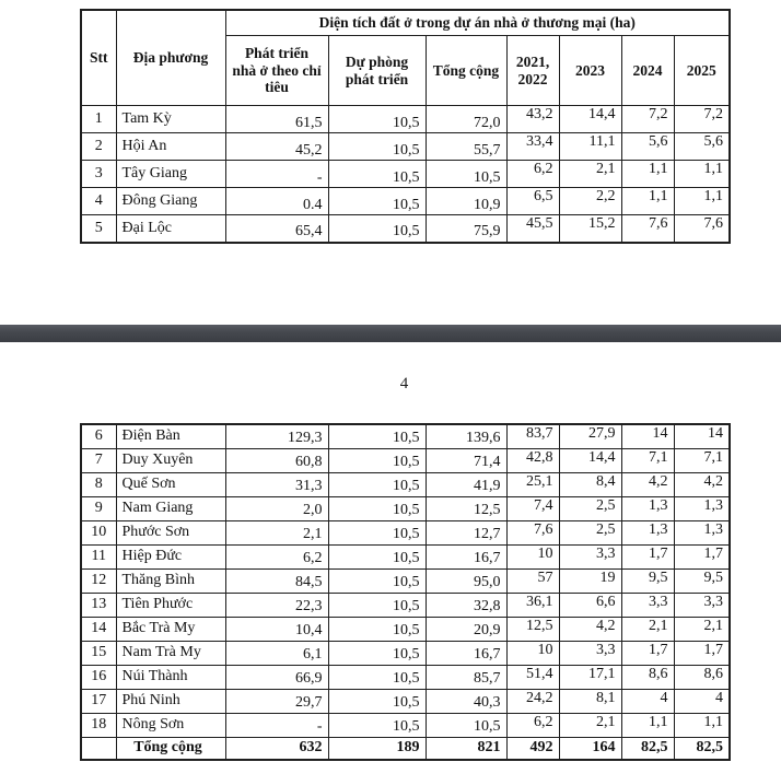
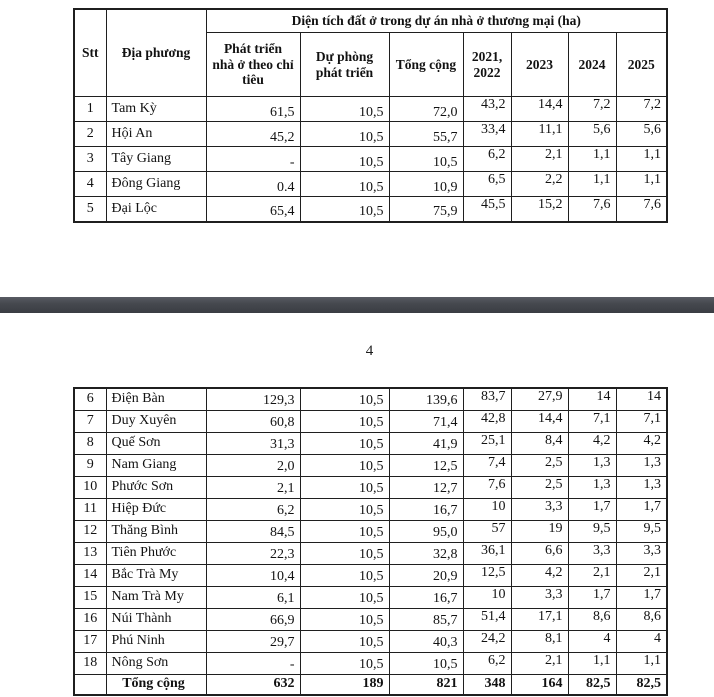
  Stt	Địa phương	Diện tích đất ở trong dự án nhà ở thương mại (ha)
  Phát triển nhà ở theo chỉ tiêu	Dự phòng phát triển	Tổng cộng	2021, 2022	2023	2024	2025
  1	Tam Kỳ	61,5	10,5	72,0	43,2	14,4	7,2	7,2
  2	Hội An	45,2	10,5	55,7	33,4	11,1	5,6	5,6
  3	Tây Giang	-	10,5	10,5	6,2	2,1	1,1	1,1
  4	Đông Giang	0.4	10,5	10,9	6,5	2,2	1,1	1,1
  5	Đại Lộc	65,4	10,5	75,9	45,5	15,2	7,6	7,6
  4
  6	Điện Bàn	129,3	10,5	139,6	83,7	27,9	14	14
  7	Duy Xuyên	60,8	10,5	71,4	42,8	14,4	7,1	7,1
  8	Quế Sơn	31,3	10,5	41,9	25,1	8,4	4,2	4,2
  9	Nam Giang	2,0	10,5	12,5	7,4	2,5	1,3	1,3
  10	Phước Sơn	2,1	10,5	12,7	7,6	2,5	1,3	1,3
  11	Hiệp Đức	6,2	10,5	16,7	10	3,3	1,7	1,7
  12	Thăng Bình	84,5	10,5	95,0	57	19	9,5	9,5
  13	Tiên Phước	22,3	10,5	32,8	36,1	6,6	3,3	3,3
  14	Bắc Trà My	10,4	10,5	20,9	12,5	4,2	2,1	2,1
  15	Nam Trà My	6,1	10,5	16,7	10	3,3	1,7	1,7
  16	Núi Thành	66,9	10,5	85,7	51,4	17,1	8,6	8,6
  17	Phú Ninh	29,7	10,5	40,3	24,2	8,1	4	4
  18	Nông Sơn	-	10,5	10,5	6,2	2,1	1,1	1,1
- 	Tổng cộng	632	189	821	492	164	82,5	82,5
+ 	Tổng cộng	632	189	821	348	164	82,5	82,5
